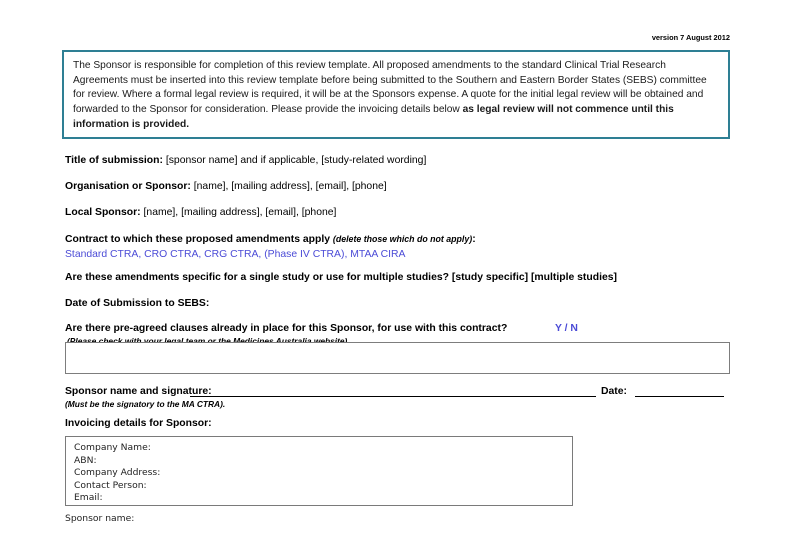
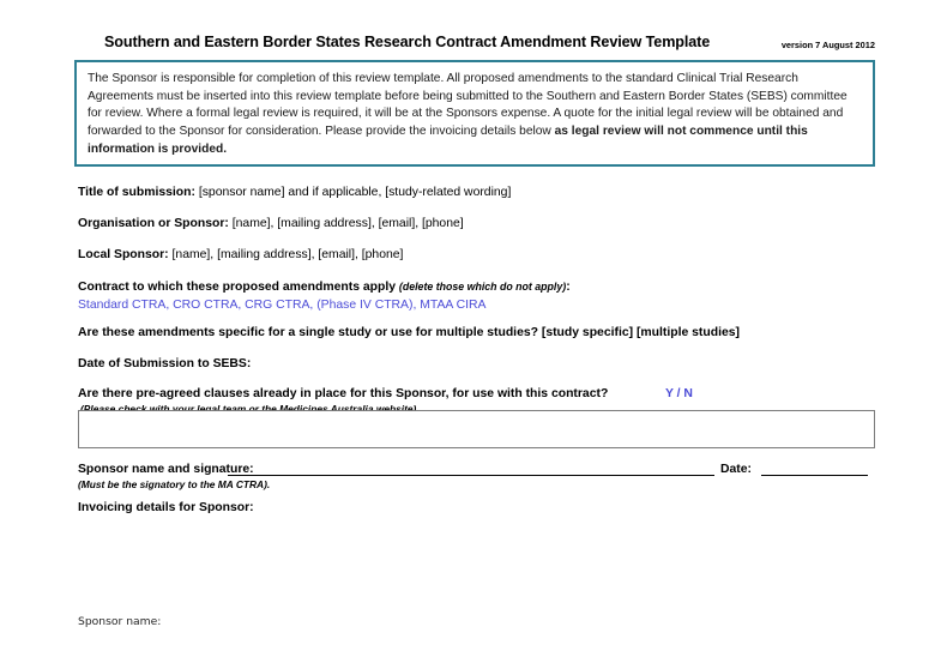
+ Southern and Eastern Border States Research Contract Amendment Review Template
  version 7 August 2012
  The Sponsor is responsible for completion of this review template. All proposed amendments to the standard Clinical Trial Research Agreements must be inserted into this review template before being submitted to the Southern and Eastern Border States (SEBS) committee for review. Where a formal legal review is required, it will be at the Sponsors expense. A quote for the initial legal review will be obtained and forwarded to the Sponsor for consideration. Please provide the invoicing details below as legal review will not commence until this information is provided.
  Title of submission: [sponsor name] and if applicable, [study-related wording]
  Organisation or Sponsor: [name], [mailing address], [email], [phone]
  Local Sponsor: [name], [mailing address], [email], [phone]
  Contract to which these proposed amendments apply (delete those which do not apply):
  Standard CTRA, CRO CTRA, CRG CTRA, (Phase IV CTRA), MTAA CIRA
  Are these amendments specific for a single study or use for multiple studies? [study specific] [multiple studies]
  Date of Submission to SEBS:
  Are there pre-agreed clauses already in place for this Sponsor, for use with this contract?
  Y / N
  (Please check with your legal team or the Medicines Australia website)
  Sponsor name and signature:
  (Must be the signatory to the MA CTRA).
  Date:
  Invoicing details for Sponsor:
- Company Name:
- ABN:
- Company Address:
- Contact Person:
- Email:
  Sponsor name:
